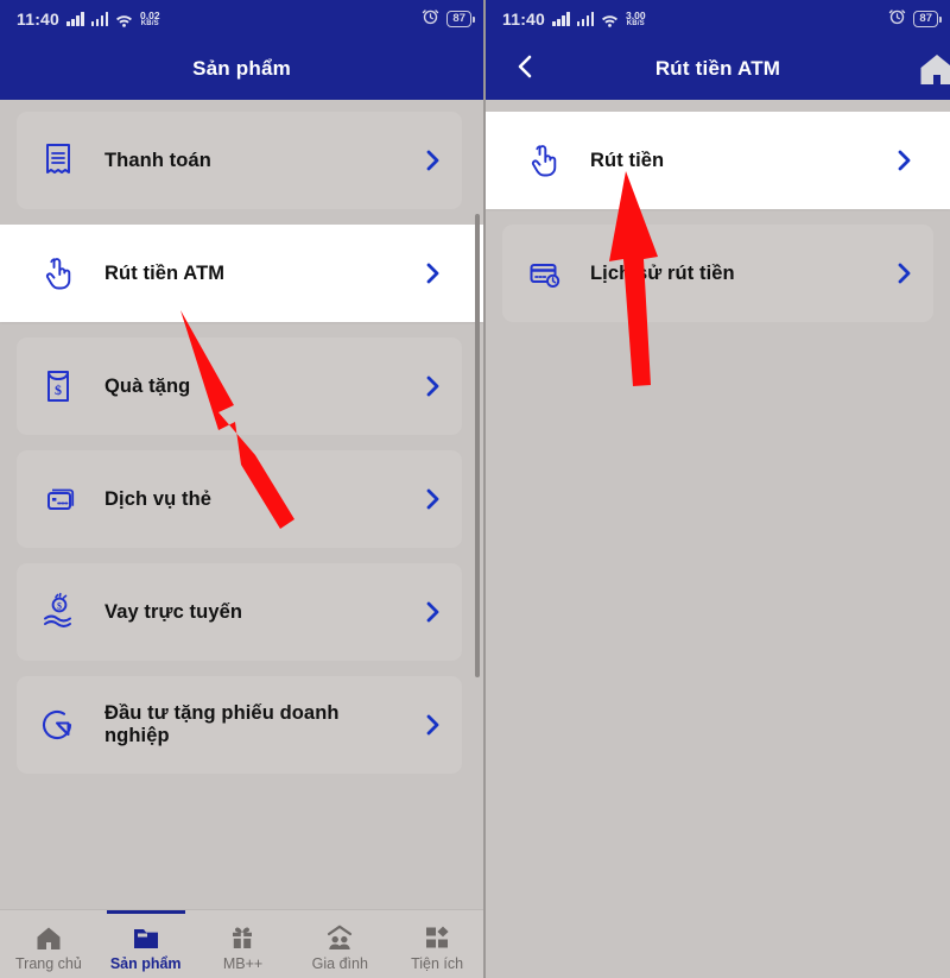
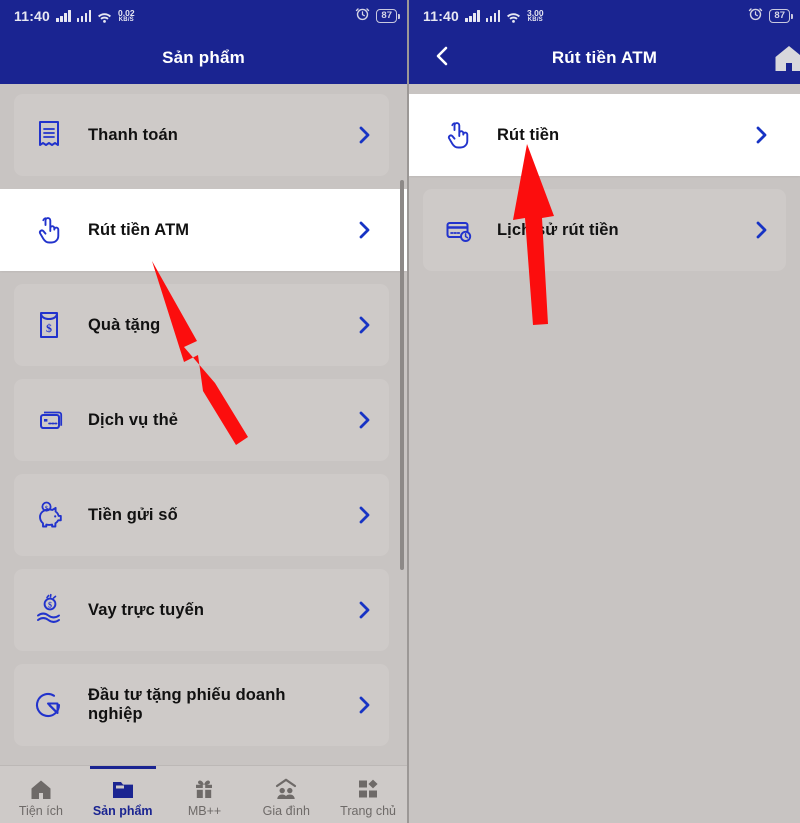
  11:40
  0.02
  87
  Sản phẩm
  Thanh toán
  Rút tiền ATM
  $
  Quà tặng
  Dịch vụ thẻ
+ Tiền gửi số
  $
  Vay trực tuyến
  Đầu tư tặng phiếu doanh nghiệp
- Trang chủ
+ Tiện ích
  Sản phẩm
  MB++
  Gia đình
- Tiện ích
+ Trang chủ
  11:40
  3.00
  87
  Rút tiền ATM
  Rút tiền
  Lịcử rút tiền
